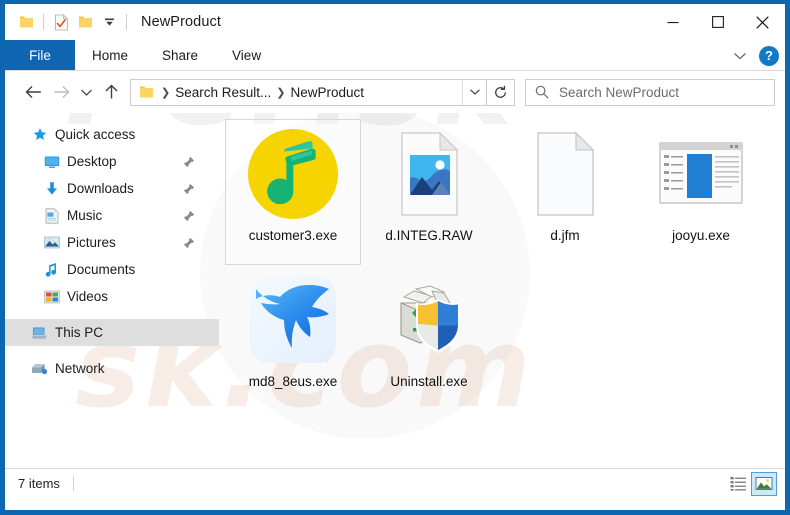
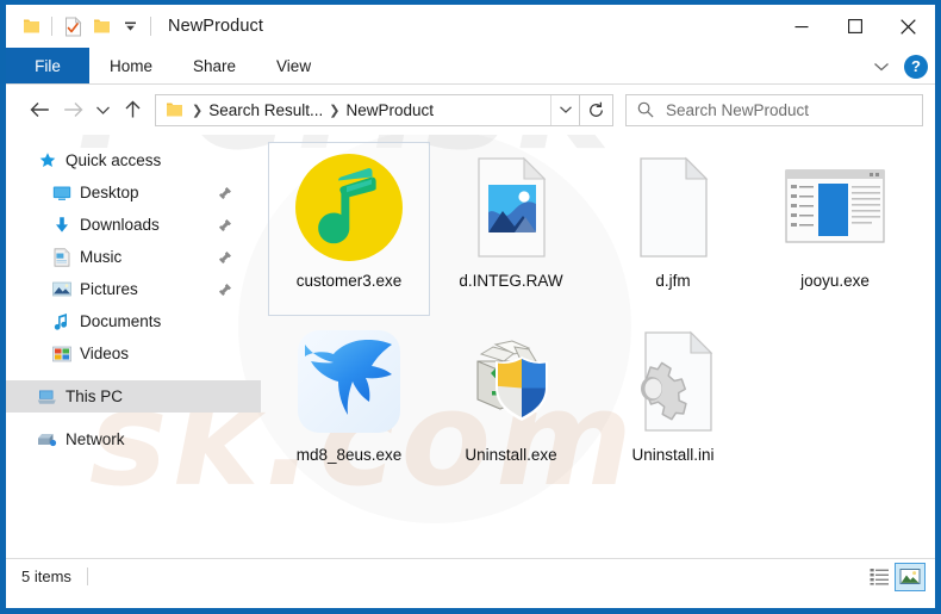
  sk.com
  NewProduct
  File
  Home
  Share
  View
  ?
  ❯
  Search Result...
  ❯
  NewProduct
  Search NewProduct
  Quick access
  Desktop
  Downloads
  Music
  Pictures
  Documents
  Videos
  This PC
  Network
  customer3.exe
  d.INTEG.RAW
  d.jfm
  jooyu.exe
  md8_8eus.exe
  Uninstall.exe
+ Uninstall.ini
- 7 items
+ 5 items
